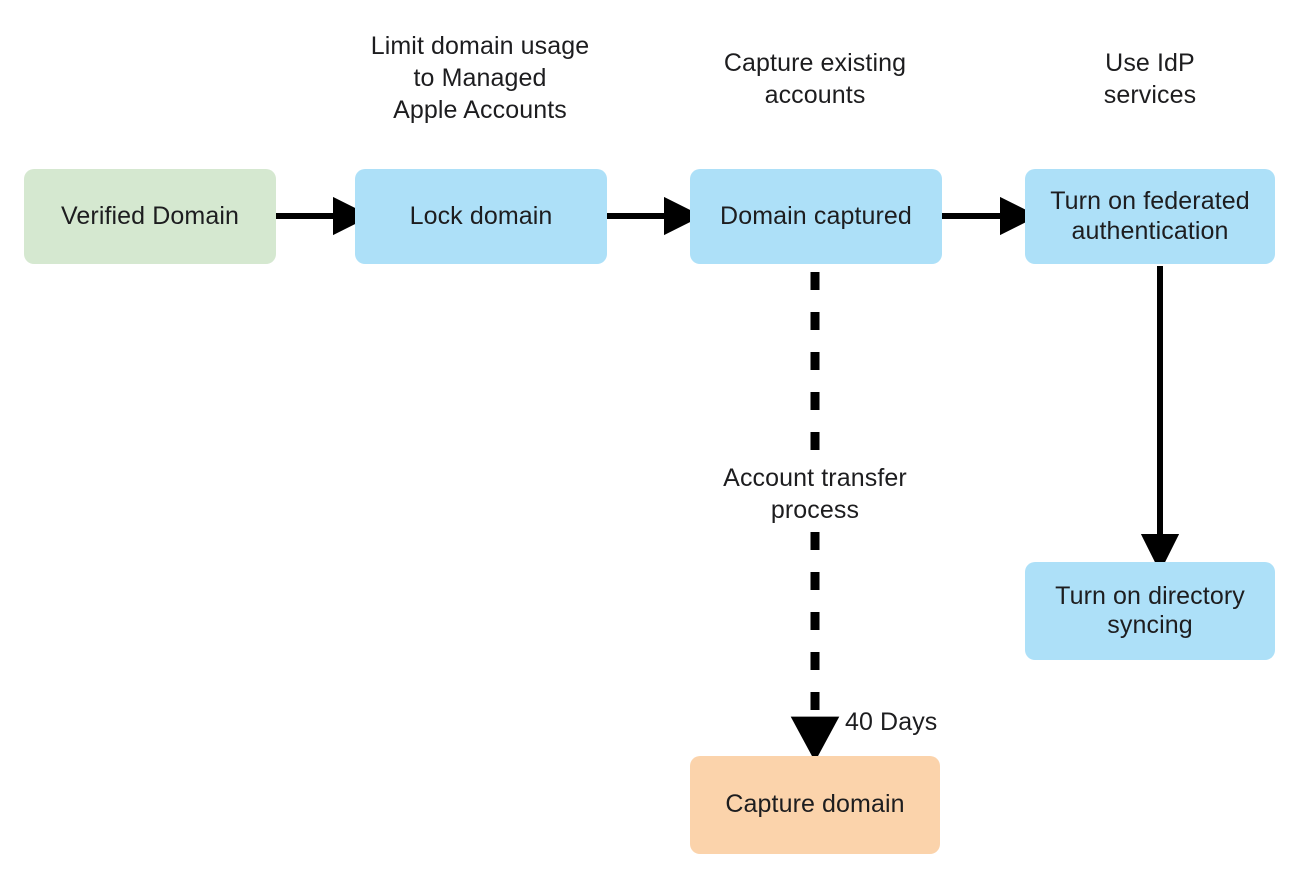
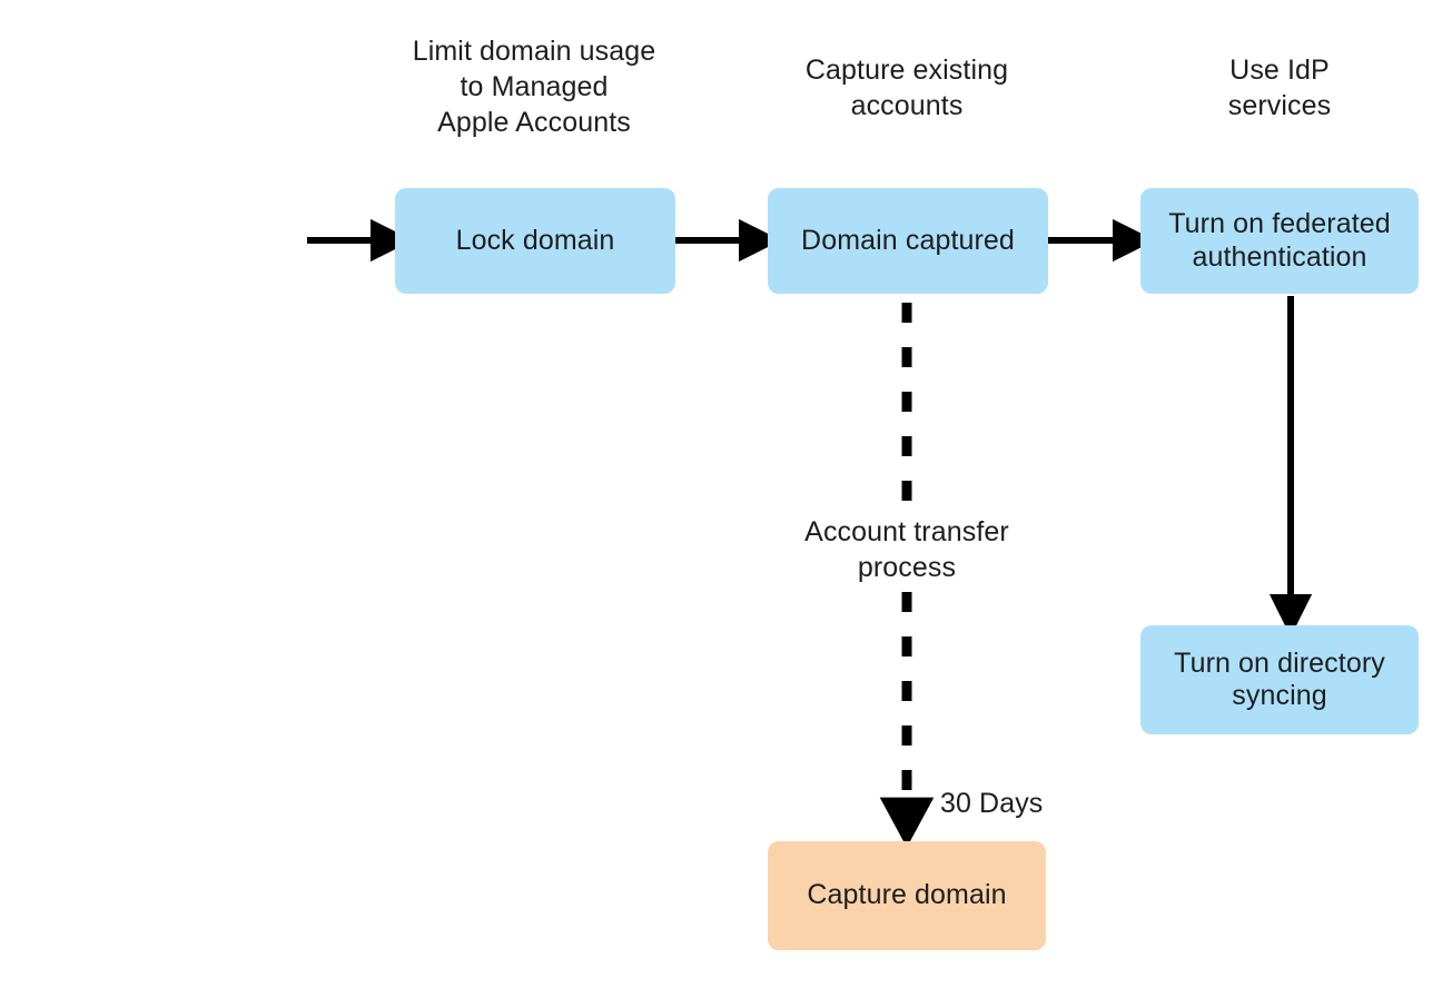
  Limit domain usage
  to Managed
  Apple Accounts
  Capture existing
  accounts
  Use IdP
  services
- Verified Domain
  Lock domain
  Domain captured
  Turn on federated
  authentication
  Turn on directory
  syncing
  Capture domain
  Account transfer
  process
- 40 Days
+ 30 Days
